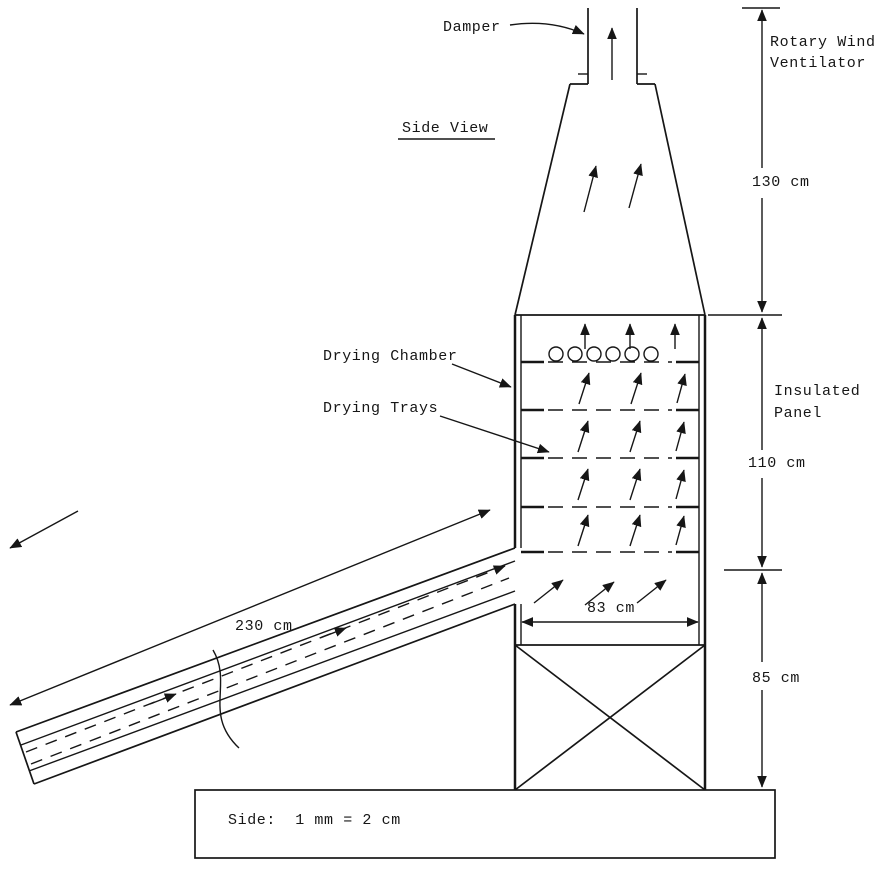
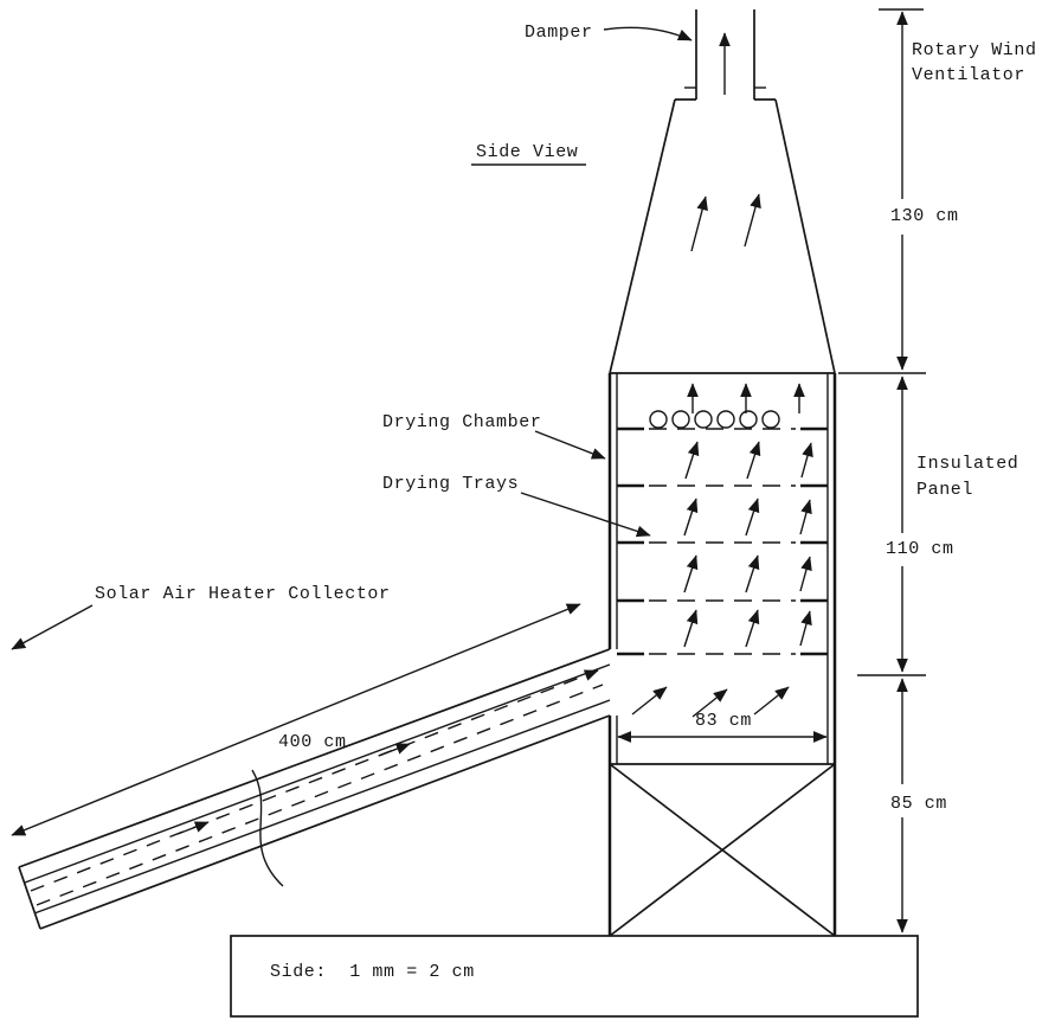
  83 cm
  Side: 1 mm = 2 cm
  130 cm
  110 cm
  85 cm
- 230 cm
+ 400 cm
  Damper
  Side View
  Rotary Wind
  Ventilator
  Insulated
  Panel
  Drying Chamber
  Drying Trays
+ Solar Air Heater Collector
